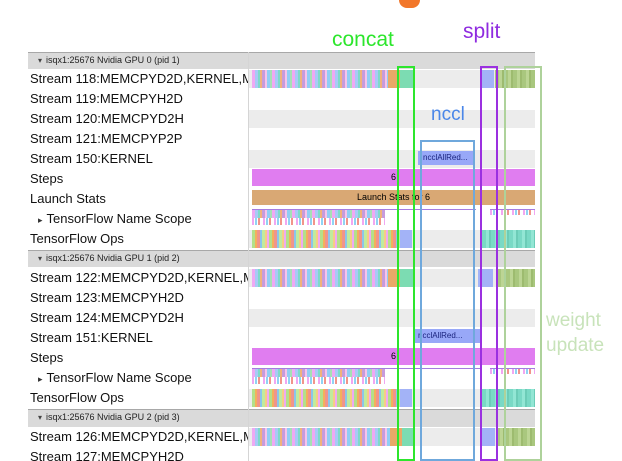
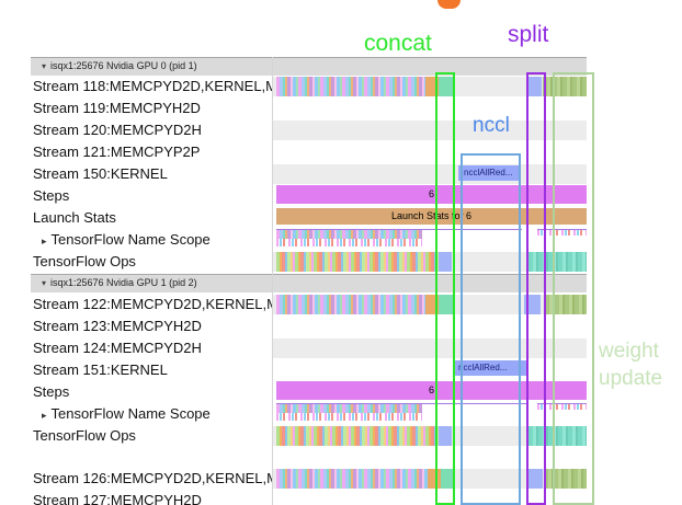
  ▾ isqx1:25676 Nvidia GPU 0 (pid 1)
  ▾ isqx1:25676 Nvidia GPU 1 (pid 2)
- ▾ isqx1:25676 Nvidia GPU 2 (pid 3)
  Stream 118:MEMCPYD2D,KERNEL,
  Stream 119:MEMCPYH2D
  Stream 120:MEMCPYD2H
  Stream 121:MEMCPYP2P
  Stream 150:KERNEL
  Steps
  Launch Stats
  ▸ TensorFlow Name Scope
  TensorFlow Ops
  Stream 122:MEMCPYD2D,KERNEL,
  Stream 123:MEMCPYH2D
  Stream 124:MEMCPYD2H
  Stream 151:KERNEL
  Steps
  ▸ TensorFlow Name Scope
  TensorFlow Ops
  Stream 126:MEMCPYD2D,KERNEL,
  Stream 127:MEMCPYH2D
  ncclAllRed...
  6
  Launch Stats for 6
  ncclAllRed...
  6
  concat
  split
  nccl
  weight
  update
